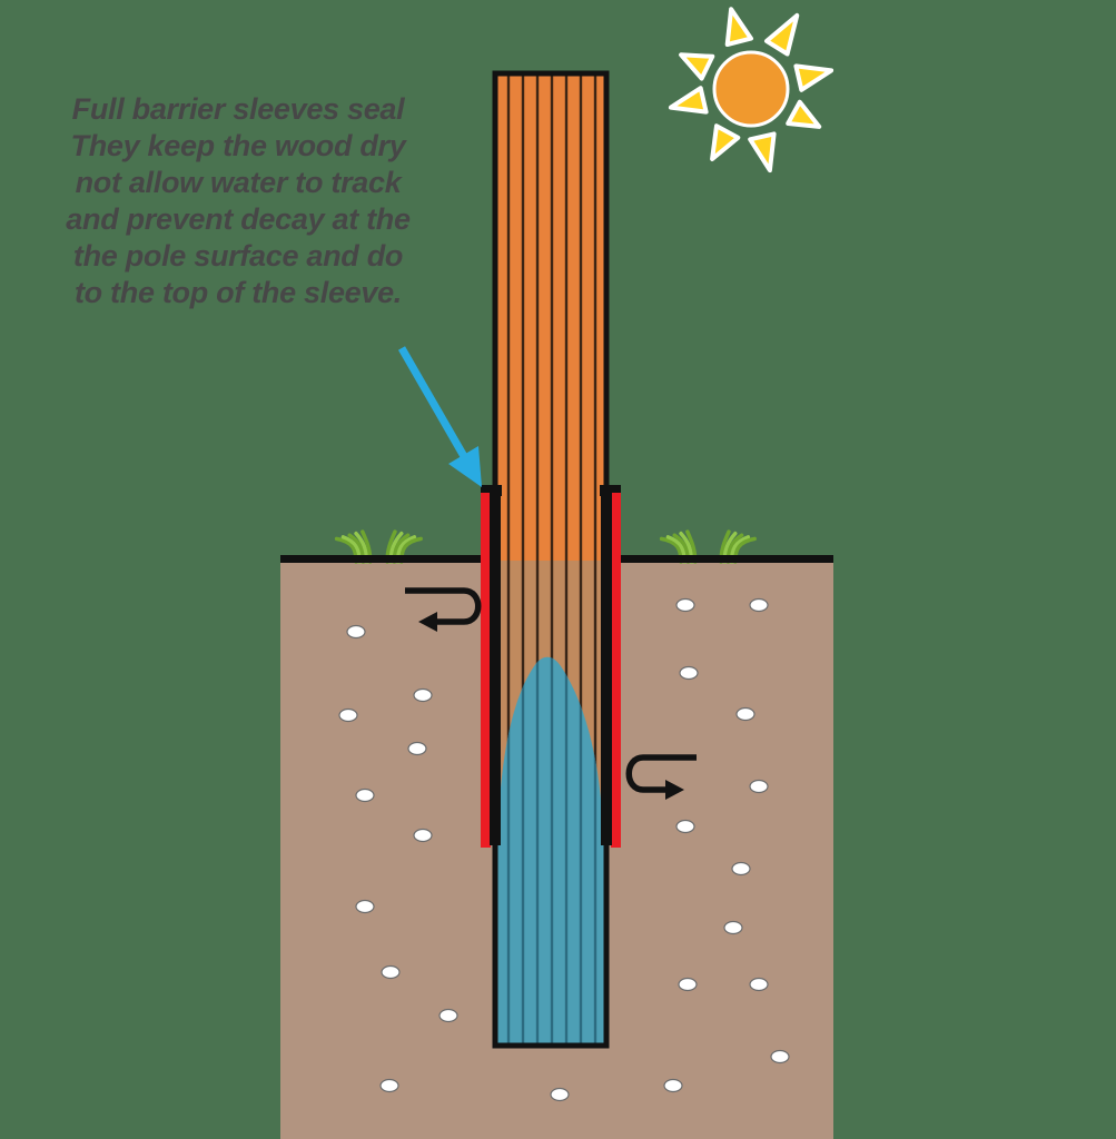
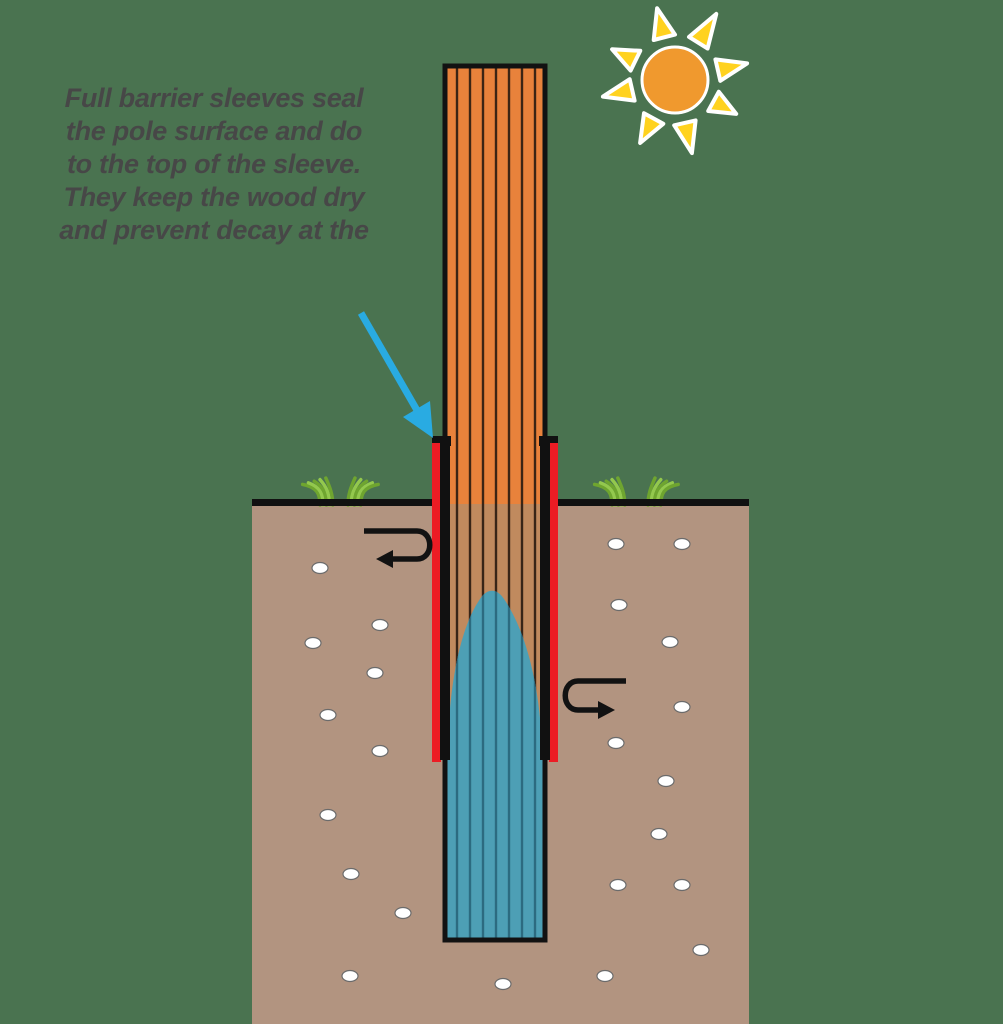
  Full barrier sleeves seal
- They keep the wood dry
+ the pole surface and do
- not allow water to track
- and prevent decay at the
+ to the top of the sleeve.
- the pole surface and do
+ They keep the wood dry
- to the top of the sleeve.
+ and prevent decay at the
